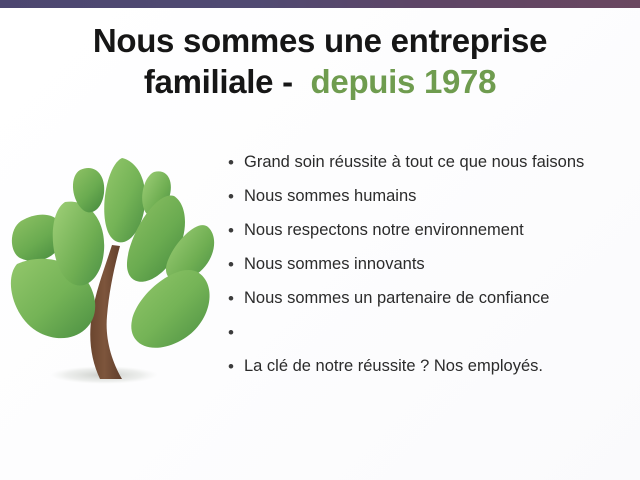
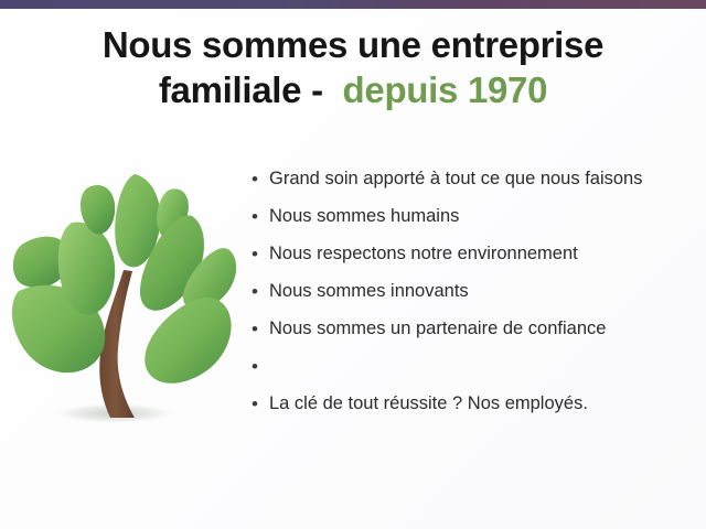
  Nous sommes une entreprise
- familiale - depuis 1978
+ familiale - depuis 1970
  •
- Grand soin réussite à tout ce que nous faisons
+ Grand soin apporté à tout ce que nous faisons
  •
  Nous sommes humains
  •
  Nous respectons notre environnement
  •
  Nous sommes innovants
  •
  Nous sommes un partenaire de confiance
  •
  •
- La clé de notre réussite ? Nos employés.
+ La clé de tout réussite ? Nos employés.
